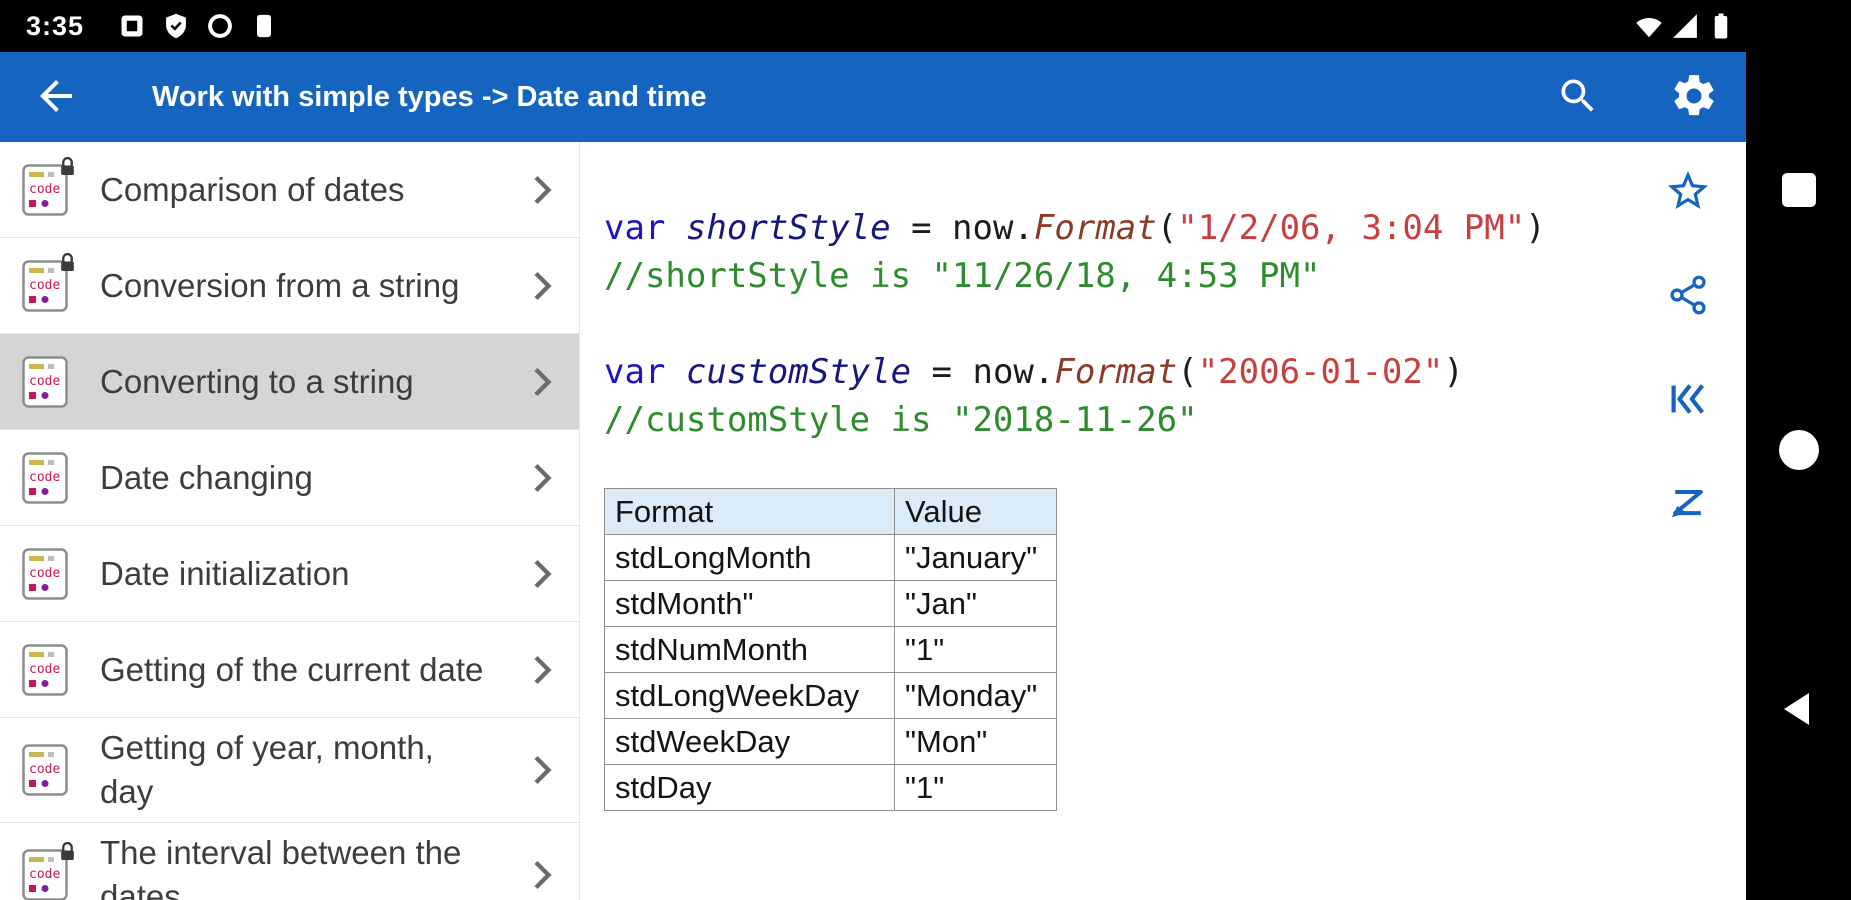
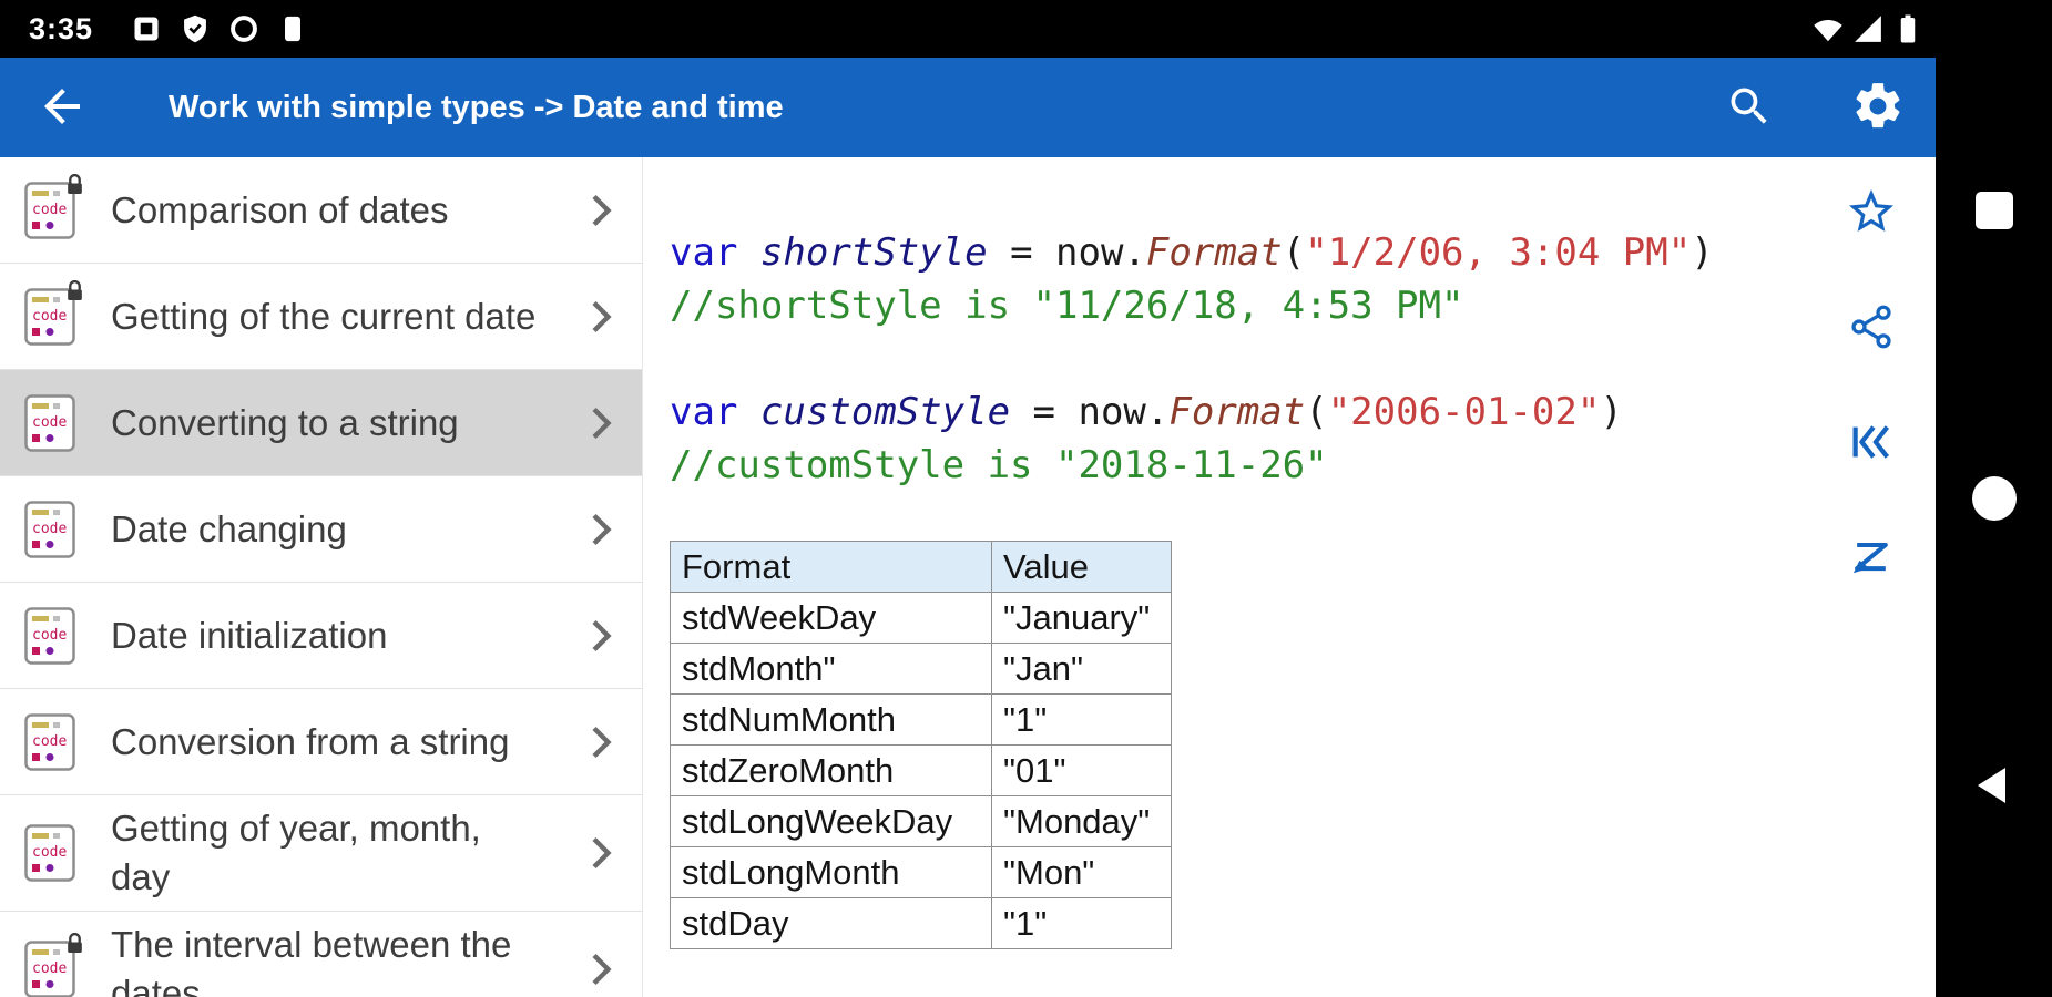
  3:35
  Work with simple types -> Date and time
  code
  Comparison of dates
  code
- Conversion from a string
+ Getting of the current date
  code
  Converting to a string
  code
  Date changing
  code
  Date initialization
  code
- Getting of the current date
+ Conversion from a string
  code
  Getting of year, month, day
  code
  The interval between the dates
  var shortStyle = now.Format("1/2/06, 3:04 PM")
  //shortStyle is "11/26/18, 4:53 PM"
  var customStyle = now.Format("2006-01-02")
  //customStyle is "2018-11-26"
  Format	Value
- stdLongMonth	"January"
+ stdWeekDay	"January"
  stdMonth"	"Jan"
  stdNumMonth	"1"
+ stdZeroMonth	"01"
  stdLongWeekDay	"Monday"
- stdWeekDay	"Mon"
+ stdLongMonth	"Mon"
  stdDay	"1"
